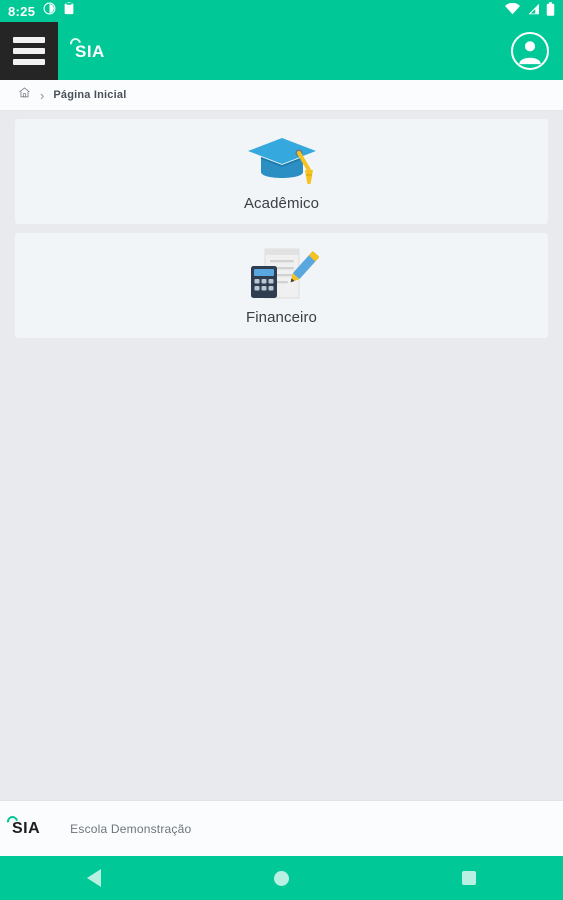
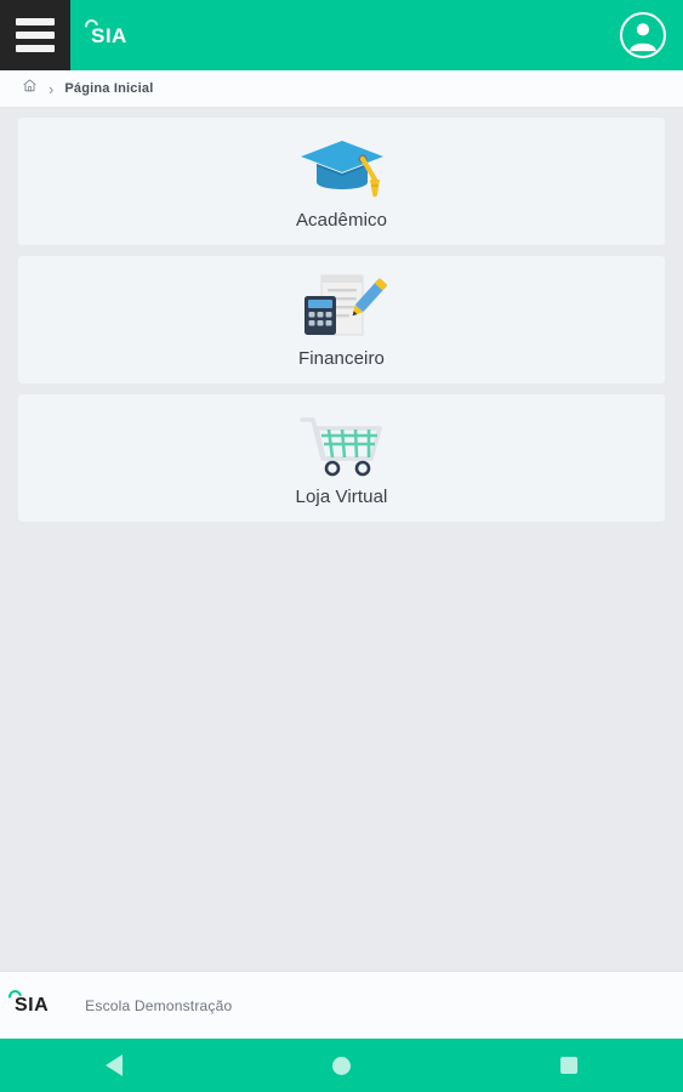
- 8:25
  SIA
  ›
  Página Inicial
  Acadêmico
  Financeiro
+ Loja Virtual
  SIA
  Escola Demonstração
